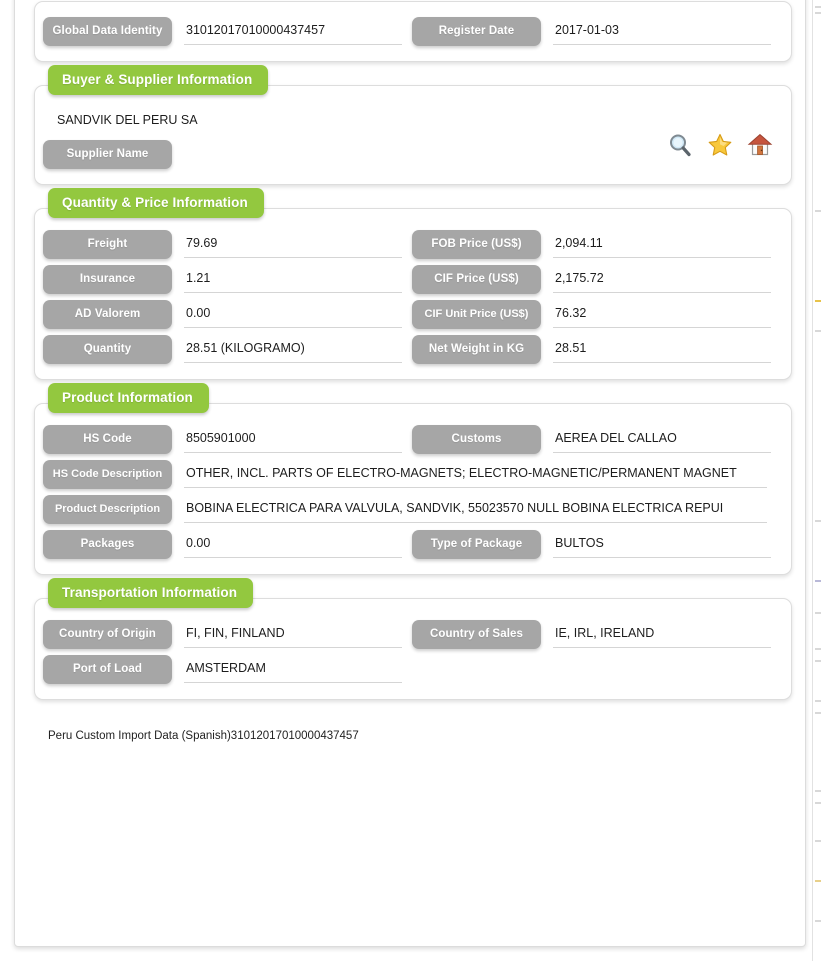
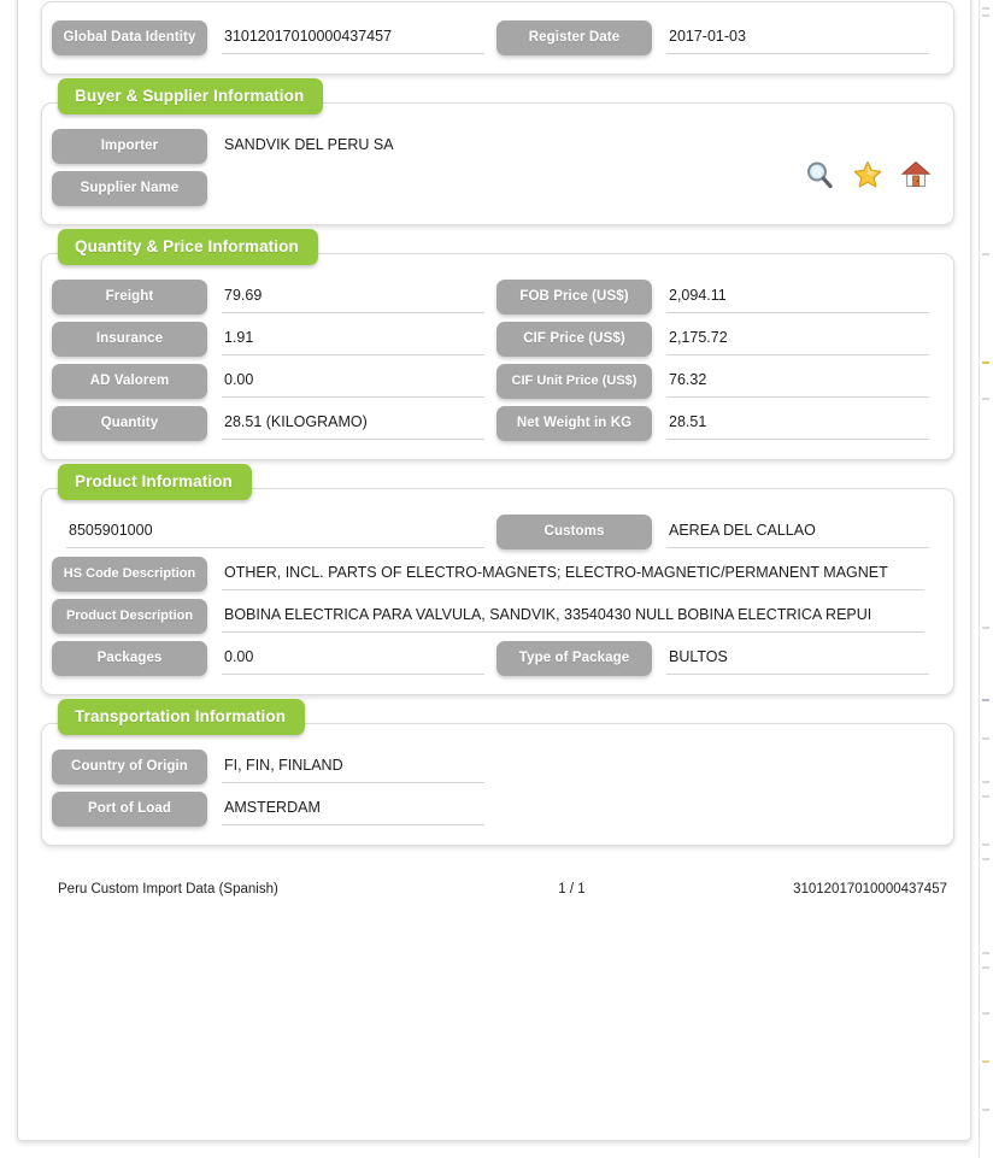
  Global Data Identity
  31012017010000437457
  Register Date
  2017-01-03
  Buyer & Supplier Information
+ Importer
  SANDVIK DEL PERU SA
  Supplier Name
  Quantity & Price Information
  Freight
  79.69
  FOB Price (US$)
  2,094.11
  Insurance
- 1.21
+ 1.91
  CIF Price (US$)
  2,175.72
  AD Valorem
  0.00
  CIF Unit Price (US$)
  76.32
  Quantity
  28.51 (KILOGRAMO)
  Net Weight in KG
  28.51
  Product Information
- HS Code
  8505901000
  Customs
  AEREA DEL CALLAO
  HS Code Description
  OTHER, INCL. PARTS OF ELECTRO-MAGNETS; ELECTRO-MAGNETIC/PERMANENT MAGNET
  Product Description
- BOBINA ELECTRICA PARA VALVULA, SANDVIK, 55023570 NULL BOBINA ELECTRICA REPUI
+ BOBINA ELECTRICA PARA VALVULA, SANDVIK, 33540430 NULL BOBINA ELECTRICA REPUI
  Packages
  0.00
  Type of Package
  BULTOS
  Transportation Information
  Country of Origin
  FI, FIN, FINLAND
- Country of Sales
- IE, IRL, IRELAND
  Port of Load
  AMSTERDAM
  Peru Custom Import Data (Spanish)
+ 1 / 1
  31012017010000437457
